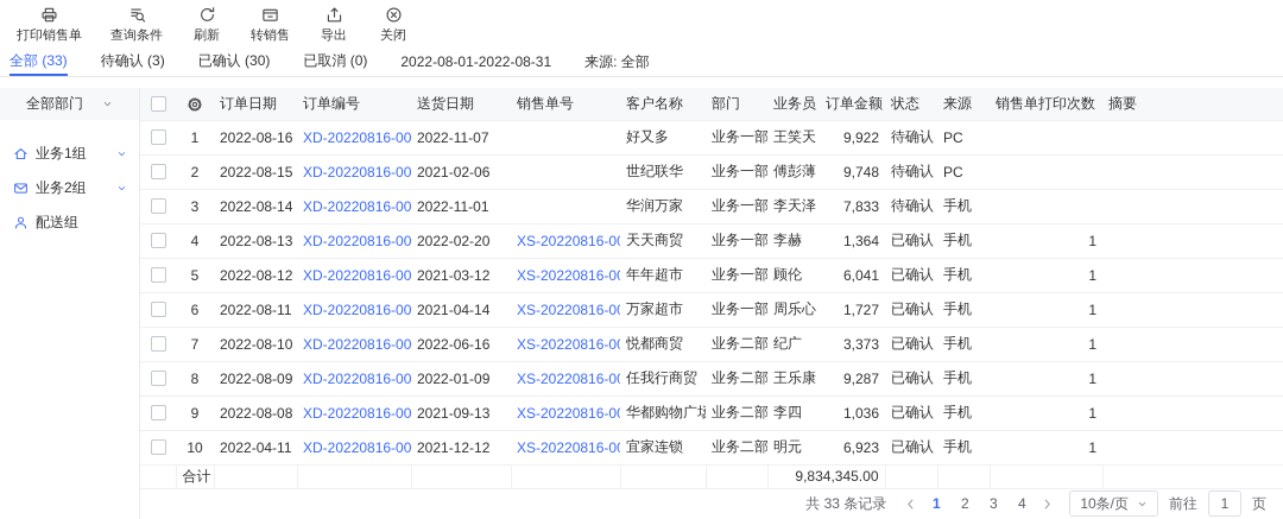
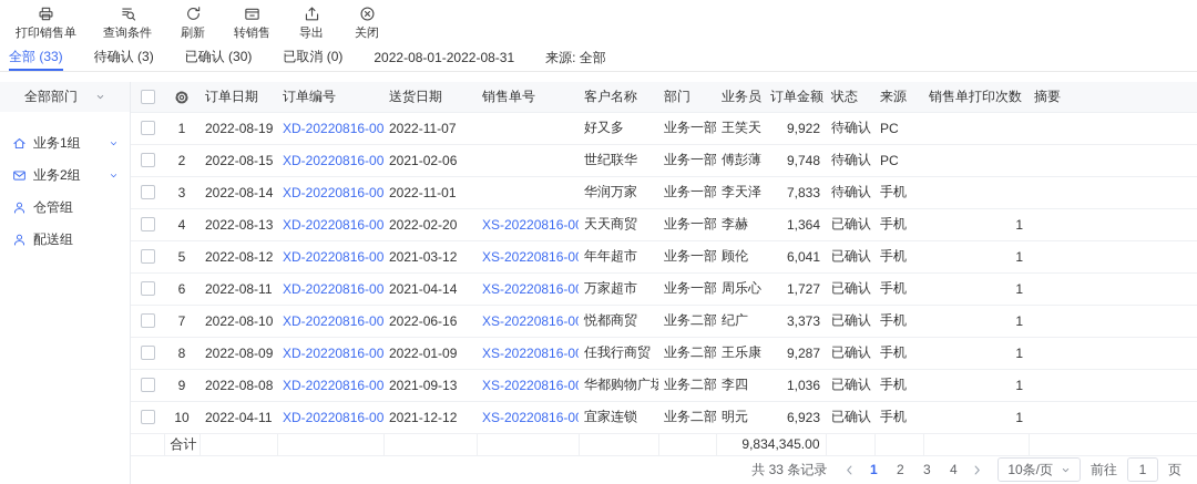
  打印销售单
  查询条件
  刷新
  转销售
  导出
  关闭
  全部 (33)
  待确认 (3)
  已确认 (30)
  已取消 (0)
  2022-08-01-2022-08-31
  来源: 全部
  全部部门
  业务1组
  业务2组
+ 仓管组
  配送组
  		订单日期	订单编号	送货日期	销售单号	客户名称	部门	业务员	订单金额	状态	来源	销售单打印次数	摘要
- 	1	2022-08-16	XD-20220816-00	2022-11-07		好又多	业务一部	王笑天	9,922	待确认	PC
+ 	1	2022-08-19	XD-20220816-00	2022-11-07		好又多	业务一部	王笑天	9,922	待确认	PC
  	2	2022-08-15	XD-20220816-00	2021-02-06		世纪联华	业务一部	傅彭薄	9,748	待确认	PC
  	3	2022-08-14	XD-20220816-00	2022-11-01		华润万家	业务一部	李天泽	7,833	待确认	手机
  	4	2022-08-13	XD-20220816-00	2022-02-20	XS-20220816-0	天天商贸	业务一部	李赫	1,364	已确认	手机	1
  	5	2022-08-12	XD-20220816-00	2021-03-12	XS-20220816-0	年年超市	业务一部	顾伦	6,041	已确认	手机	1
  	6	2022-08-11	XD-20220816-00	2021-04-14	XS-20220816-0	万家超市	业务一部	周乐心	1,727	已确认	手机	1
  	7	2022-08-10	XD-20220816-00	2022-06-16	XS-20220816-0	悦都商贸	业务二部	纪广	3,373	已确认	手机	1
  	8	2022-08-09	XD-20220816-00	2022-01-09	XS-20220816-0	任我行商贸	业务二部	王乐康	9,287	已确认	手机	1
  	9	2022-08-08	XD-20220816-00	2021-09-13	XS-20220816-0	华都购物广场	业务二部	李四	1,036	已确认	手机	1
  	10	2022-04-11	XD-20220816-00	2021-12-12	XS-20220816-0	宜家连锁	业务二部	明元	6,923	已确认	手机	1
  	合计							9,834,345.00
  共 33 条记录
  1
  2
  3
  4
  10条/页
  前往
  1
  页
